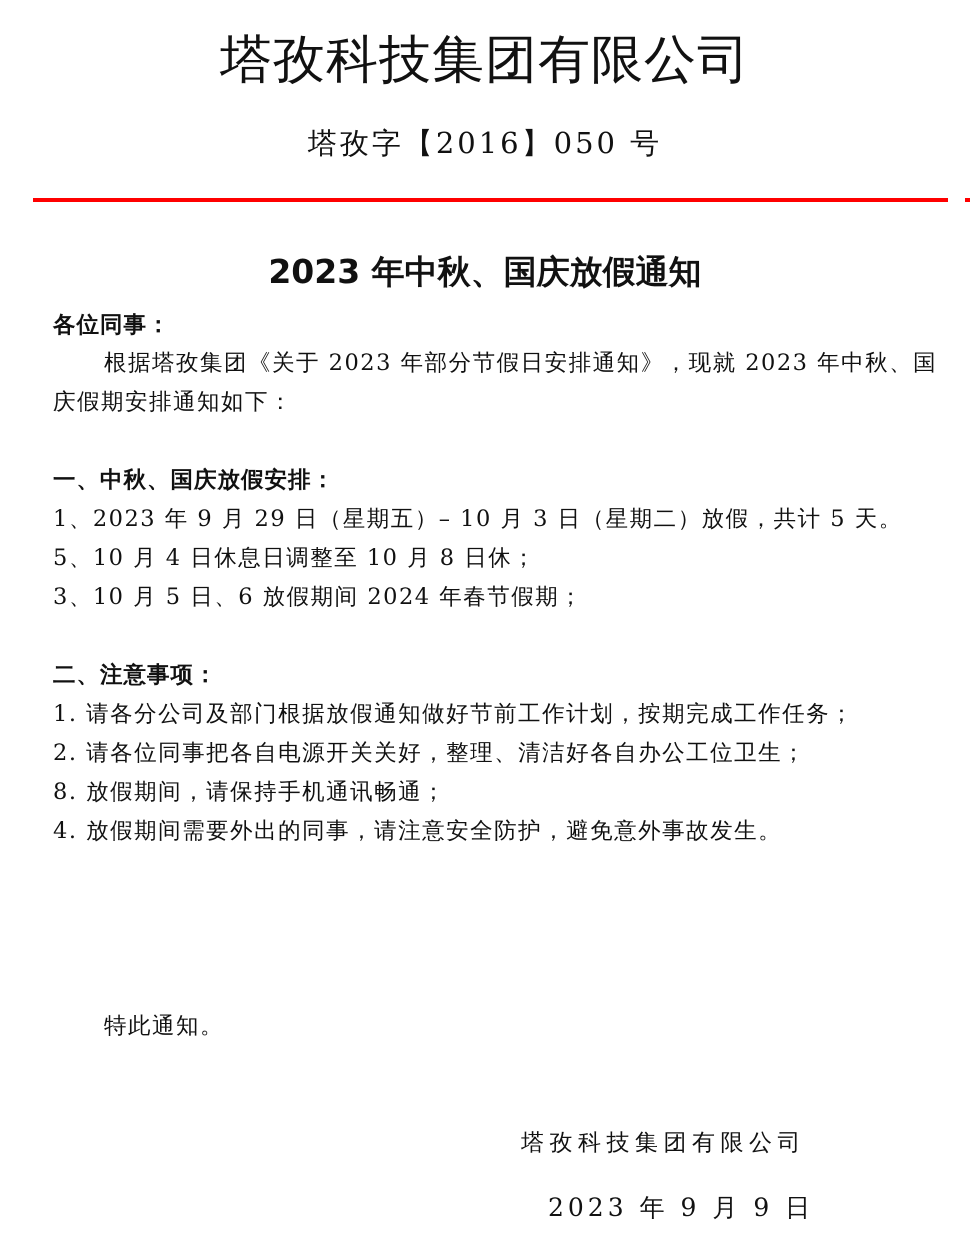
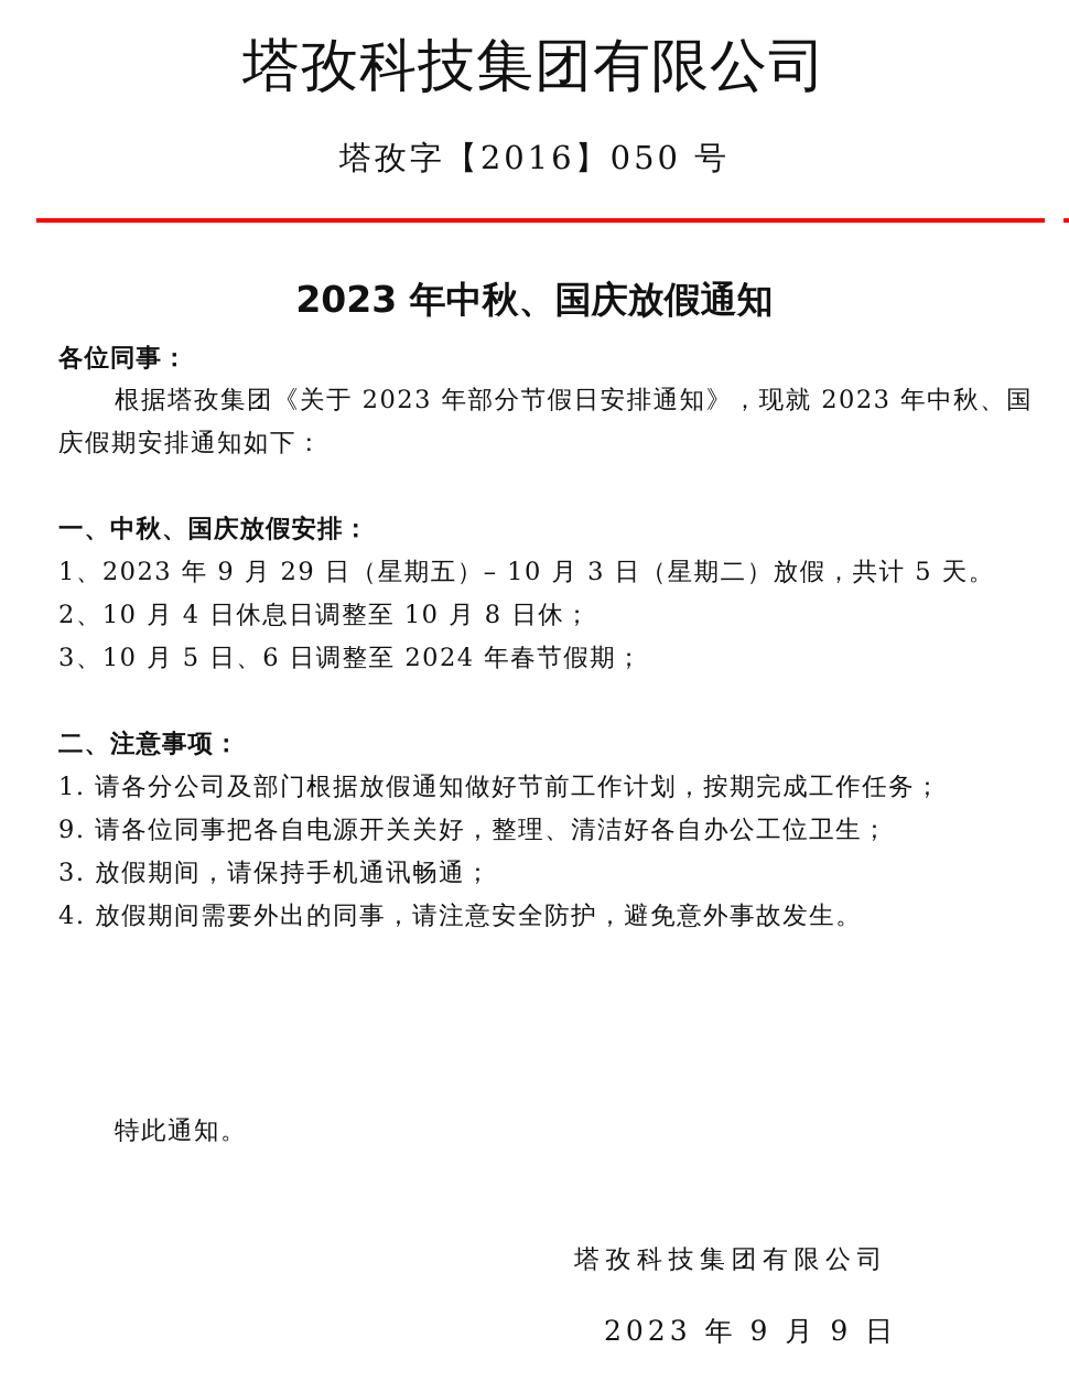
  塔孜科技集团有限公司
  塔孜字【2016】050 号
  2023 年中秋、国庆放假通知
  各位同事：
  根据塔孜集团《关于 2023 年部分节假日安排通知》，现就 2023 年中秋、国
  庆假期安排通知如下：
  一、中秋、国庆放假安排：
  1、2023 年 9 月 29 日（星期五）– 10 月 3 日（星期二）放假，共计 5 天。
- 5、10 月 4 日休息日调整至 10 月 8 日休；
+ 2、10 月 4 日休息日调整至 10 月 8 日休；
- 3、10 月 5 日、6 放假期间 2024 年春节假期；
+ 3、10 月 5 日、6 日调整至 2024 年春节假期；
  二、注意事项：
  1. 请各分公司及部门根据放假通知做好节前工作计划，按期完成工作任务；
- 2. 请各位同事把各自电源开关关好，整理、清洁好各自办公工位卫生；
+ 9. 请各位同事把各自电源开关关好，整理、清洁好各自办公工位卫生；
- 8. 放假期间，请保持手机通讯畅通；
+ 3. 放假期间，请保持手机通讯畅通；
  4. 放假期间需要外出的同事，请注意安全防护，避免意外事故发生。
  特此通知。
  塔孜科技集团有限公司
  2023 年 9 月 9 日
